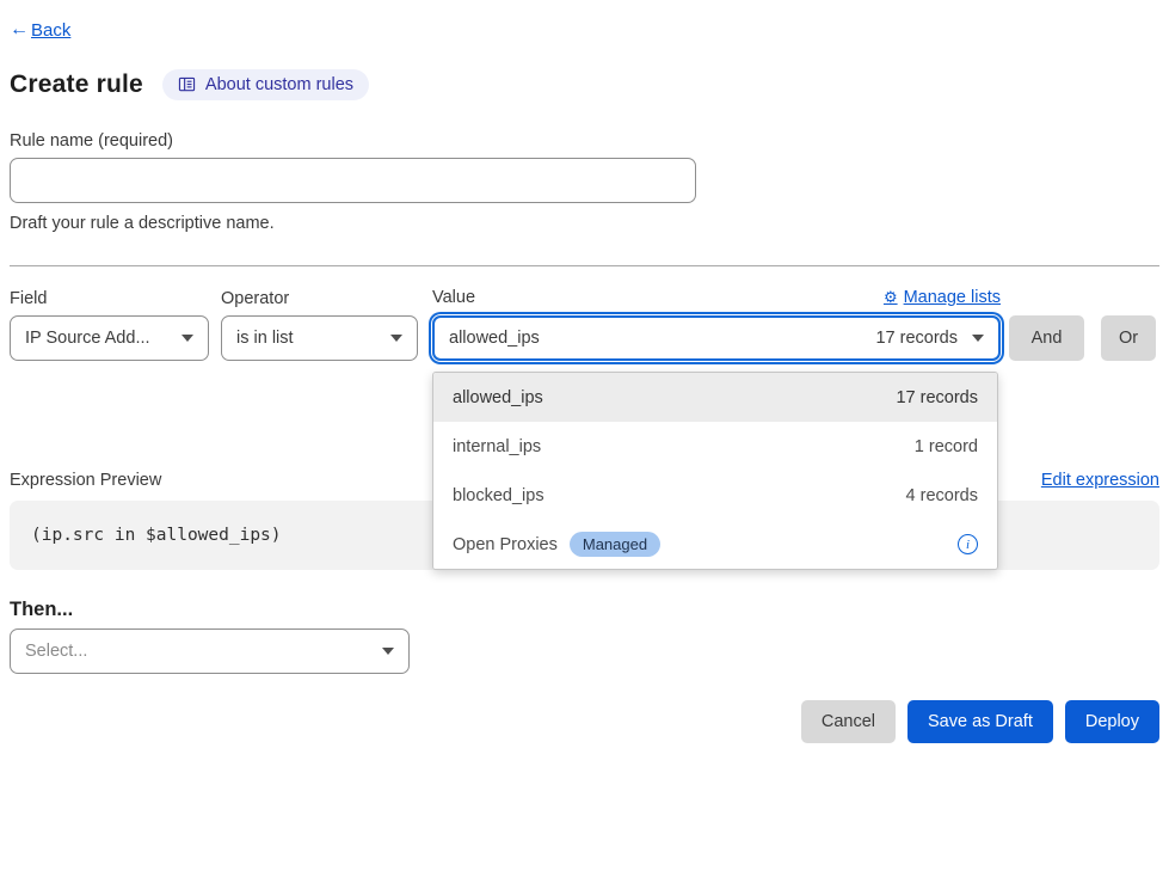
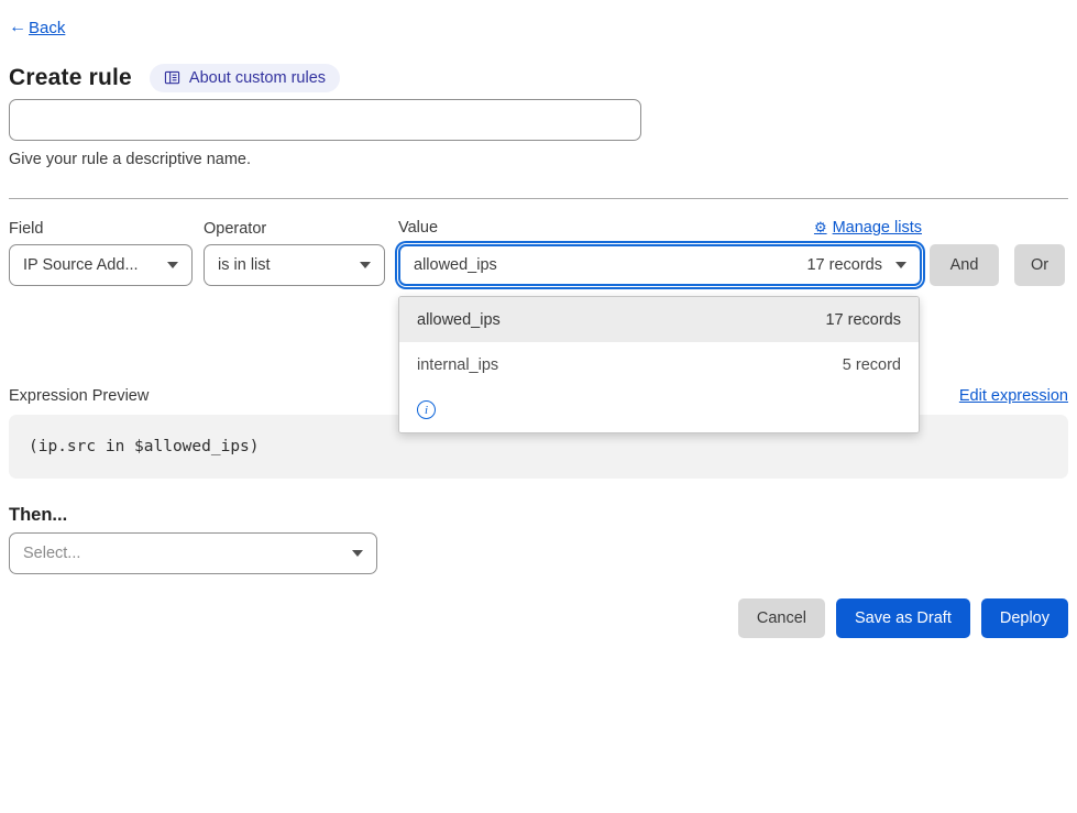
  ←
  Back
  Create rule
  About custom rules
- Rule name (required)
- Draft your rule a descriptive name.
+ Give your rule a descriptive name.
  Field
  IP Source Add...
  Operator
  is in list
  Value
  ⚙
  Manage lists
  allowed_ips
  17 records
  allowed_ips
  17 records
  internal_ips
- 1 record
+ 5 record
- blocked_ips
- 4 records
- Open Proxies
- Managed
  i
  And
  Or
  Expression Preview
  Edit expression
  (ip.src in $allowed_ips)
  Then...
  Select...
  Cancel
  Save as Draft
  Deploy
